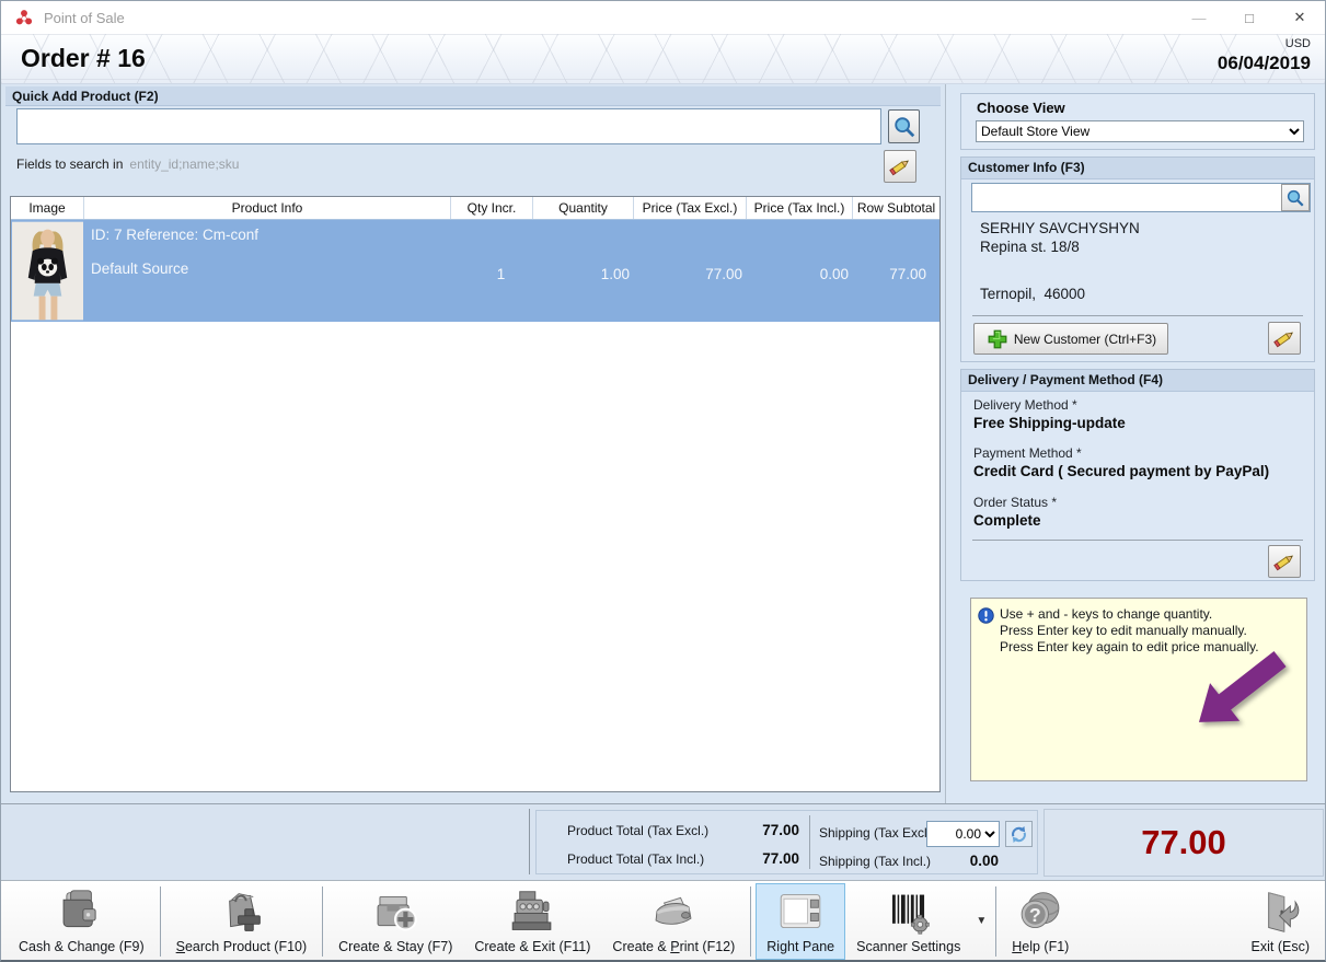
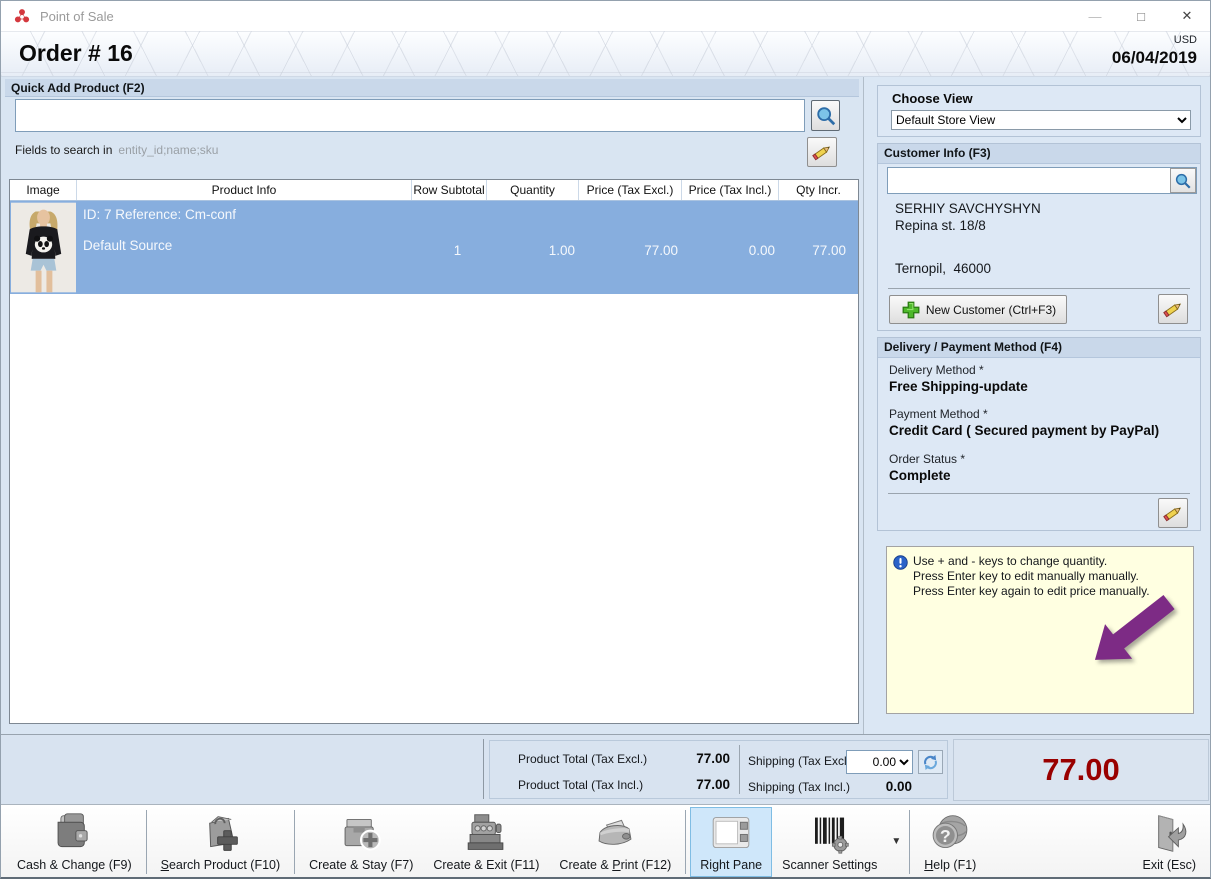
  Point of Sale
  —
  □
  ✕
  Order # 16
  USD
  06/04/2019
  Quick Add Product (F2)
  Fields to search in entity_id;name;sku
  Image
  Product Info
- Qty Incr.
+ Row Subtotal
  Quantity
  Price (Tax Excl.)
  Price (Tax Incl.)
- Row Subtotal
+ Qty Incr.
  ID: 7 Reference: Cm-conf
  Default Source
  1
  1.00
  77.00
  0.00
  77.00
  Choose View
  Default Store View
  Customer Info (F3)
  SERHIY SAVCHYSHYN
  Repina st. 18/8
  Ternopil, 46000
  New Customer (Ctrl+F3)
  Delivery / Payment Method (F4)
  Delivery Method *
  Free Shipping-update
  Payment Method *
  Credit Card ( Secured payment by PayPal)
  Order Status *
  Complete
  Use + and - keys to change quantity.
  Press Enter key to edit manually manually.
  Press Enter key again to edit price manually.
  Product Total (Tax Excl.)
  77.00
  Product Total (Tax Incl.)
  77.00
  Shipping (Tax Exc
  0.00
  Shipping (Tax Incl.)
  0.00
  77.00
  Cash & Change (F9)
  Search Product (F10)
  Create & Stay (F7)
  Create & Exit (F11)
  Create & Print (F12)
  Right Pane
  Scanner Settings
  ▼
  ?
  Help (F1)
  Exit (Esc)
